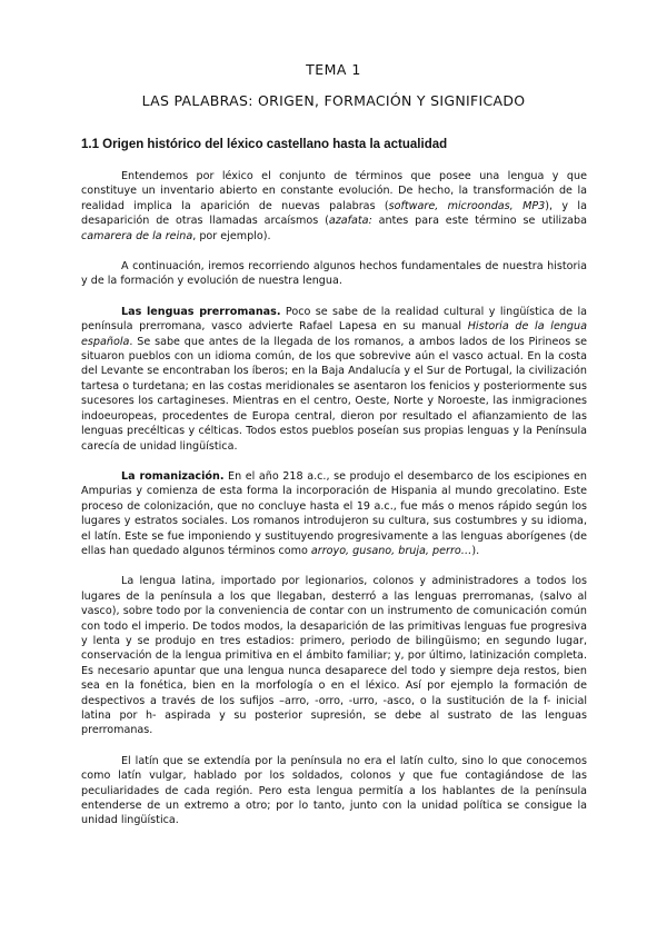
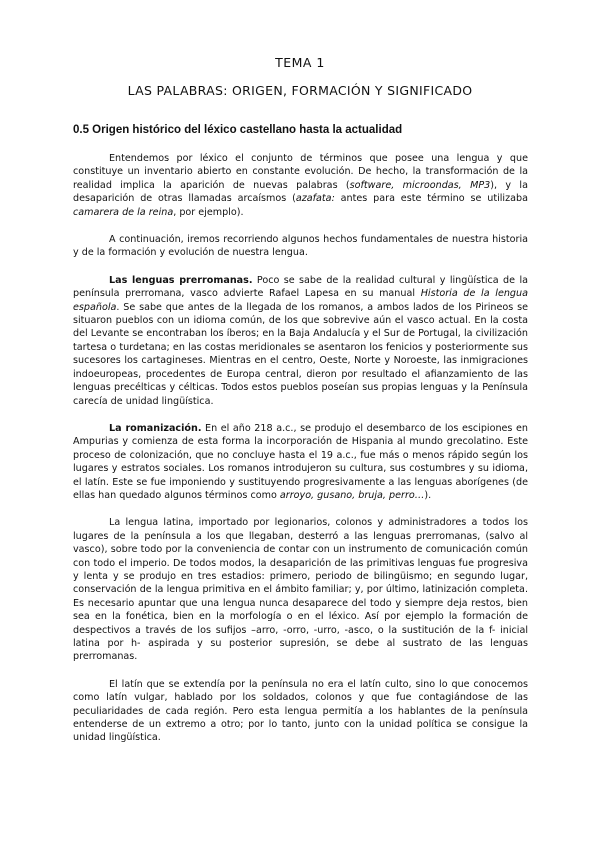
  TEMA 1
  LAS PALABRAS: ORIGEN, FORMACIÓN Y SIGNIFICADO
- 1.1 Origen histórico del léxico castellano hasta la actualidad
+ 0.5 Origen histórico del léxico castellano hasta la actualidad
  Entendemos por léxico el conjunto de términos que posee una lengua y que constituye un inventario abierto en constante evolución. De hecho, la transformación de la realidad implica la aparición de nuevas palabras (software, microondas, MP3), y la desaparición de otras llamadas arcaísmos (azafata: antes para este término se utilizaba camarera de la reina, por ejemplo).
  A continuación, iremos recorriendo algunos hechos fundamentales de nuestra historia y de la formación y evolución de nuestra lengua.
  Las lenguas prerromanas. Poco se sabe de la realidad cultural y lingüística de la península prerromana, vasco advierte Rafael Lapesa en su manual Historia de la lengua española. Se sabe que antes de la llegada de los romanos, a ambos lados de los Pirineos se situaron pueblos con un idioma común, de los que sobrevive aún el vasco actual. En la costa del Levante se encontraban los íberos; en la Baja Andalucía y el Sur de Portugal, la civilización tartesa o turdetana; en las costas meridionales se asentaron los fenicios y posteriormente sus sucesores los cartagineses. Mientras en el centro, Oeste, Norte y Noroeste, las inmigraciones indoeuropeas, procedentes de Europa central, dieron por resultado el afianzamiento de las lenguas precélticas y célticas. Todos estos pueblos poseían sus propias lenguas y la Península carecía de unidad lingüística.
  La romanización. En el año 218 a.c., se produjo el desembarco de los escipiones en Ampurias y comienza de esta forma la incorporación de Hispania al mundo grecolatino. Este proceso de colonización, que no concluye hasta el 19 a.c., fue más o menos rápido según los lugares y estratos sociales. Los romanos introdujeron su cultura, sus costumbres y su idioma, el latín. Este se fue imponiendo y sustituyendo progresivamente a las lenguas aborígenes (de ellas han quedado algunos términos como arroyo, gusano, bruja, perro…).
  La lengua latina, importado por legionarios, colonos y administradores a todos los lugares de la península a los que llegaban, desterró a las lenguas prerromanas, (salvo al vasco), sobre todo por la conveniencia de contar con un instrumento de comunicación común con todo el imperio. De todos modos, la desaparición de las primitivas lenguas fue progresiva y lenta y se produjo en tres estadios: primero, periodo de bilingüismo; en segundo lugar, conservación de la lengua primitiva en el ámbito familiar; y, por último, latinización completa. Es necesario apuntar que una lengua nunca desaparece del todo y siempre deja restos, bien sea en la fonética, bien en la morfología o en el léxico. Así por ejemplo la formación de despectivos a través de los sufijos –arro, -orro, -urro, -asco, o la sustitución de la f- inicial latina por h- aspirada y su posterior supresión, se debe al sustrato de las lenguas prerromanas.
  El latín que se extendía por la península no era el latín culto, sino lo que conocemos como latín vulgar, hablado por los soldados, colonos y que fue contagiándose de las peculiaridades de cada región. Pero esta lengua permitía a los hablantes de la península entenderse de un extremo a otro; por lo tanto, junto con la unidad política se consigue la unidad lingüística.
